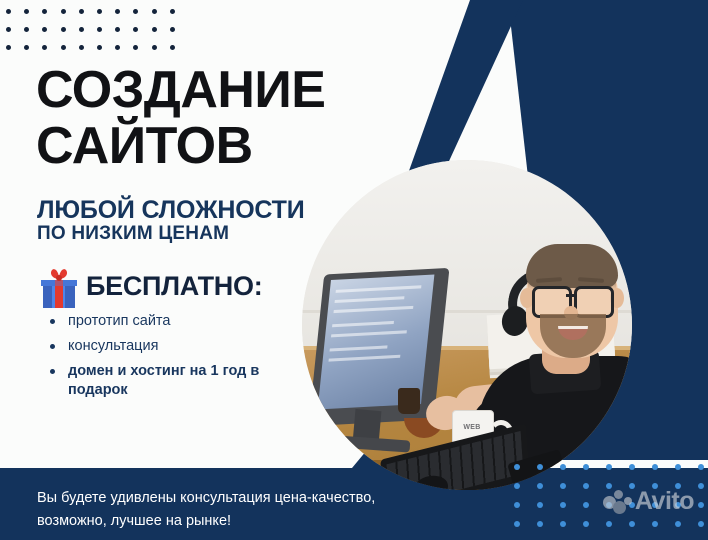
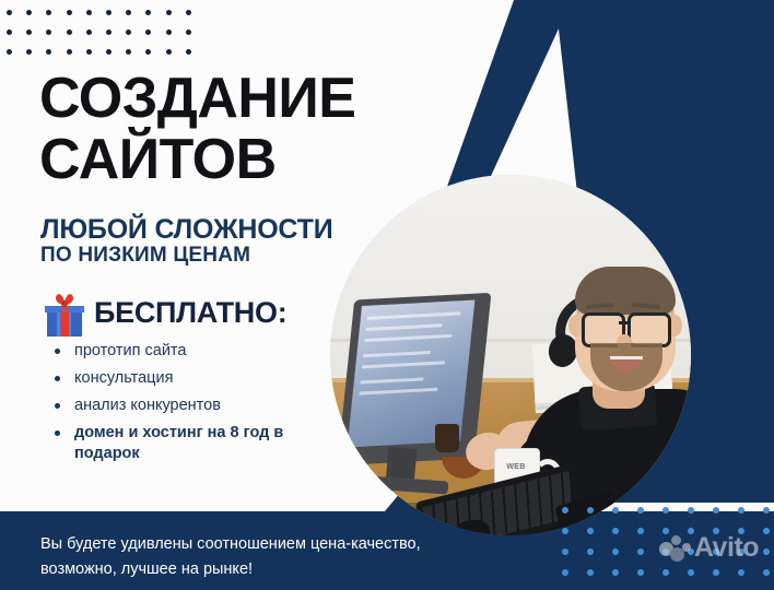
  СОЗДАНИЕ
  САЙТОВ
  ЛЮБОЙ СЛОЖНОСТИ
  ПО НИЗКИМ ЦЕНАМ
  БЕСПЛАТНО:
  прототип сайта
  консультация
+ анализ конкурентов
- домен и хостинг на 1 год в подарок
+ домен и хостинг на 8 год в подарок
- Вы будете удивлены консультация цена-качество,
+ Вы будете удивлены соотношением цена-качество,
  возможно, лучшее на рынке!
  Avito
